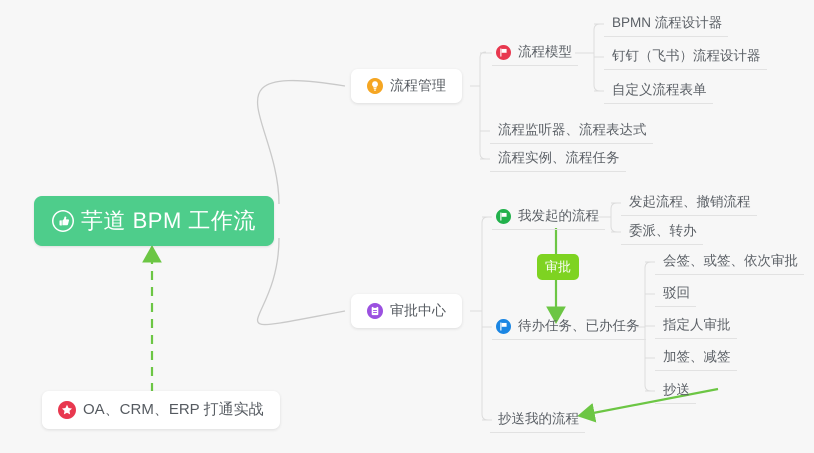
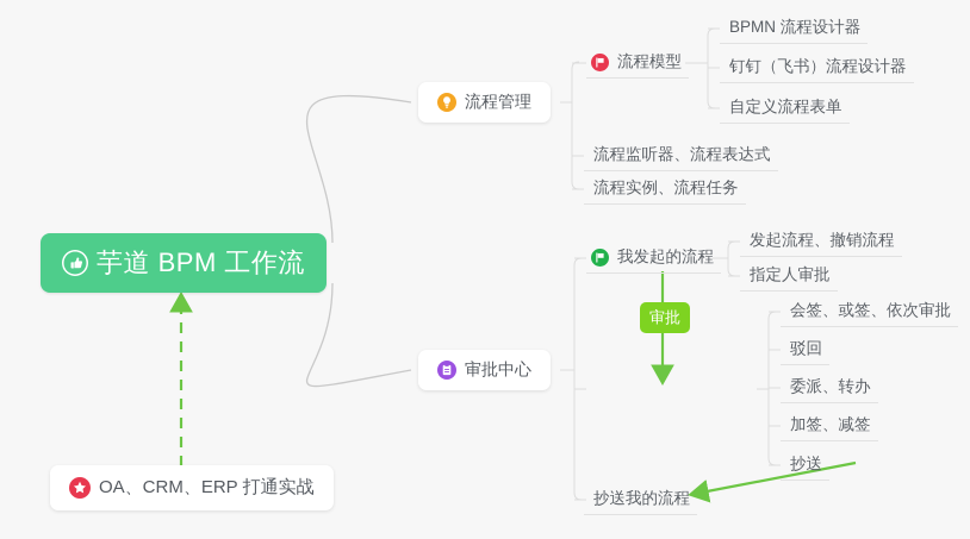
  芋道 BPM 工作流
  流程管理
  流程模型
  BPMN 流程设计器
  钉钉（飞书）流程设计器
  自定义流程表单
  流程监听器、流程表达式
  流程实例、流程任务
  审批中心
  我发起的流程
  发起流程、撤销流程
- 委派、转办
+ 指定人审批
  审批
- 待办任务、已办任务
  会签、或签、依次审批
  驳回
- 指定人审批
+ 委派、转办
  加签、减签
  抄送
  抄送我的流程
  OA、CRM、ERP 打通实战
